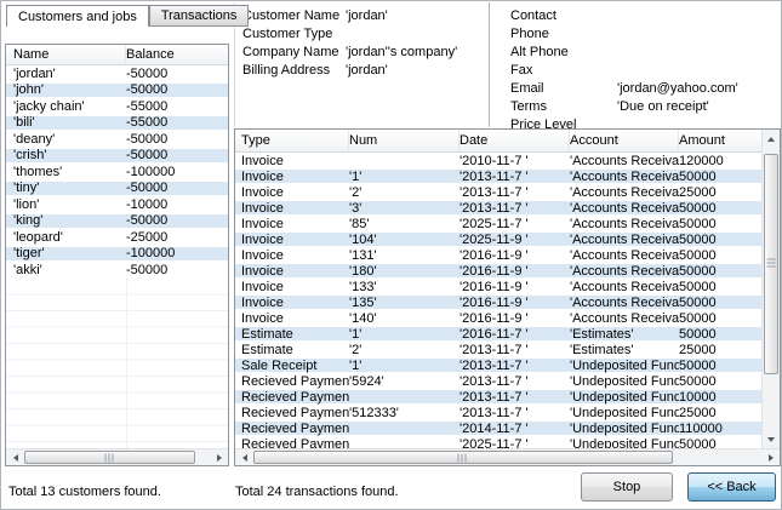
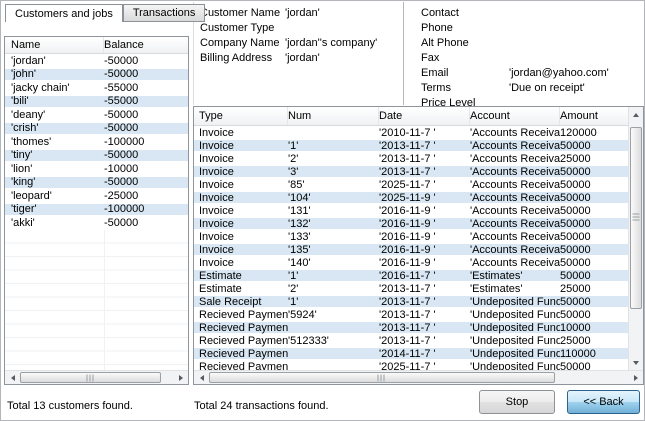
  Customers and jobs
  Transactions
  Name
  Balance
  'jordan'
  -50000
  'john'
  -50000
  'jacky chain'
  -55000
  'bili'
  -55000
  'deany'
  -50000
  'crish'
  -50000
  'thomes'
  -100000
  'tiny'
  -50000
  'lion'
  -10000
  'king'
  -50000
  'leopard'
  -25000
  'tiger'
  -100000
  'akki'
  -50000
  ustomer Name
  'jordan'
  Customer Type
  Company Name
  'jordan''s company'
  Billing Address
  'jordan'
  Contact
  Phone
  Alt Phone
  Fax
  Email
  'jordan@yahoo.com'
  Terms
  'Due on receipt'
  Price Level
  Type
  Num
  Date
  Account
  Amount
  Invoice
  '2010-11-7 '
  'Accounts Receiva
  120000
  Invoice
  '1'
  '2013-11-7 '
  'Accounts Receiva
  50000
  Invoice
  '2'
  '2013-11-7 '
  'Accounts Receiva
  25000
  Invoice
  '3'
  '2013-11-7 '
  'Accounts Receiva
  50000
  Invoice
  '85'
  '2025-11-7 '
  'Accounts Receiva
  50000
  Invoice
  '104'
  '2025-11-9 '
  'Accounts Receiva
  50000
  Invoice
  '131'
  '2016-11-9 '
  'Accounts Receiva
  50000
  Invoice
- '180'
+ '132'
  '2016-11-9 '
  'Accounts Receiva
  50000
  Invoice
  '133'
  '2016-11-9 '
  'Accounts Receiva
  50000
  Invoice
  '135'
  '2016-11-9 '
  'Accounts Receiva
  50000
  Invoice
  '140'
  '2016-11-9 '
  'Accounts Receiva
  50000
  Estimate
  '1'
  '2016-11-7 '
  'Estimates'
  50000
  Estimate
  '2'
  '2013-11-7 '
  'Estimates'
  25000
  Sale Receipt
  '1'
  '2013-11-7 '
  'Undeposited Fund
  50000
  Recieved Paymen
  '5924'
  '2013-11-7 '
  'Undeposited Fund
  50000
  Recieved Paymen
  '2013-11-7 '
  'Undeposited Fund
  10000
  Recieved Paymen
  '512333'
  '2013-11-7 '
  'Undeposited Fund
  25000
  Recieved Paymen
  '2014-11-7 '
  'Undeposited Fund
  110000
  Recieved Paymen
  '2025-11-7 '
  'Undeposited Fund
  50000
  Total 13 customers found.
  Total 24 transactions found.
  Stop
  << Back
